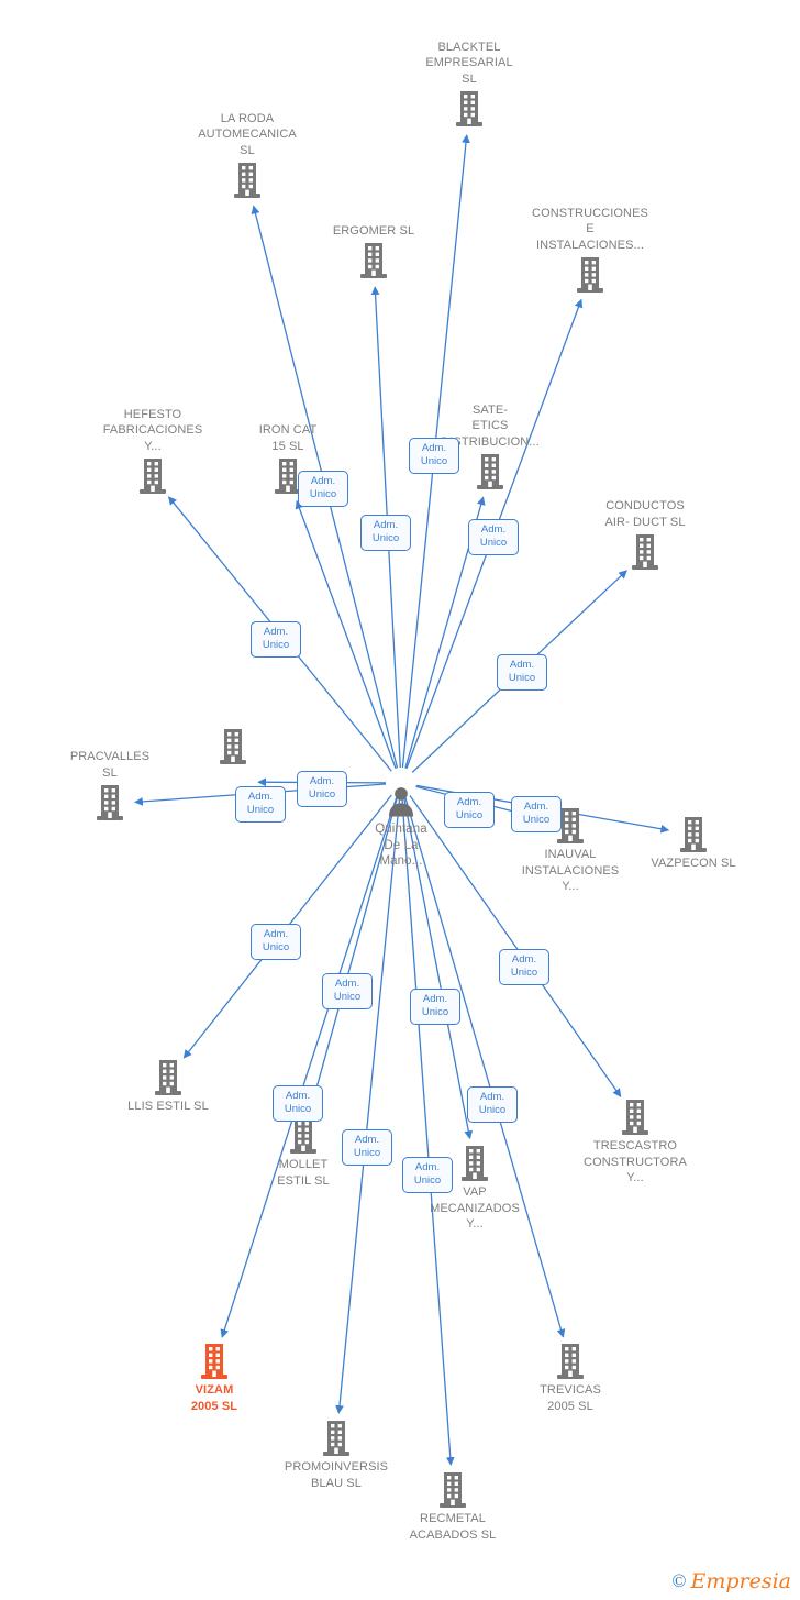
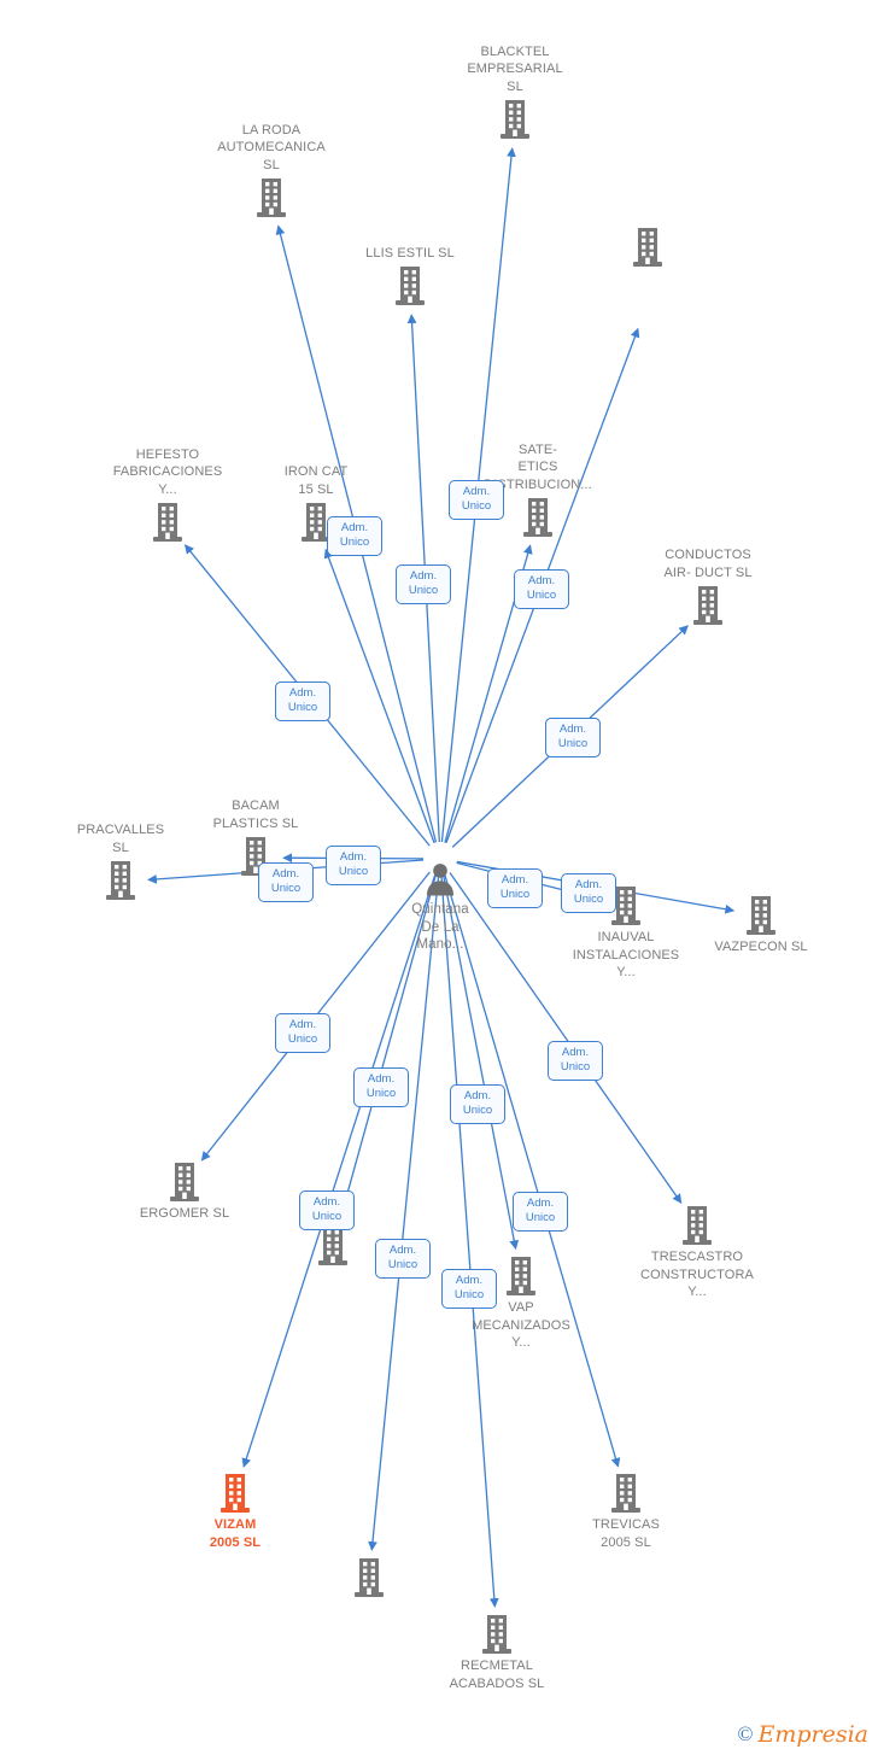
  BLACKTEL
  EMPRESARIAL
  SL
  LA RODA
  AUTOMECANICA
  SL
- ERGOMER SL
+ LLIS ESTIL SL
- CONSTRUCCIONES
- E
- INSTALACIONES...
  HEFESTO
  FABRICACIONES
  Y...
  IRON CAT
  15 SL
  SATE-
  ETICS
  TRIBUCION...
  CONDUCTOS
  AIR- DUCT SL
  PRACVALLES
  SL
+ BACAM
+ PLASTICS SL
  INAUVAL
  INSTALACIONES
  Y...
  VAZPECON SL
- LLIS ESTIL SL
+ ERGOMER SL
- MOLLET
- ESTIL SL
  VAP
  MECANIZADOS
  Y...
  TRESCASTRO
  CONSTRUCTORA
  Y...
  VIZAM
  2005 SL
- PROMOINVERSIS
- BLAU SL
  RECMETAL
  ACABADOS SL
  TREVICAS
  2005 SL
  Adm.
  Unico
  Adm.
  Unico
  Adm.
  Unico
  Adm.
  Unico
  Adm.
  Unico
  Adm.
  Unico
  Adm.
  Unico
  Adm.
  Unico
  Adm.
  Unico
  Adm.
  Unico
  Adm.
  Unico
  Adm.
  Unico
  Adm.
  Unico
  Adm.
  Unico
  Adm.
  Unico
  Adm.
  Unico
  Adm.
  Unico
  Adm.
  Unico
  Quintana
  De La
  Mano...
  ©
  Empresia
